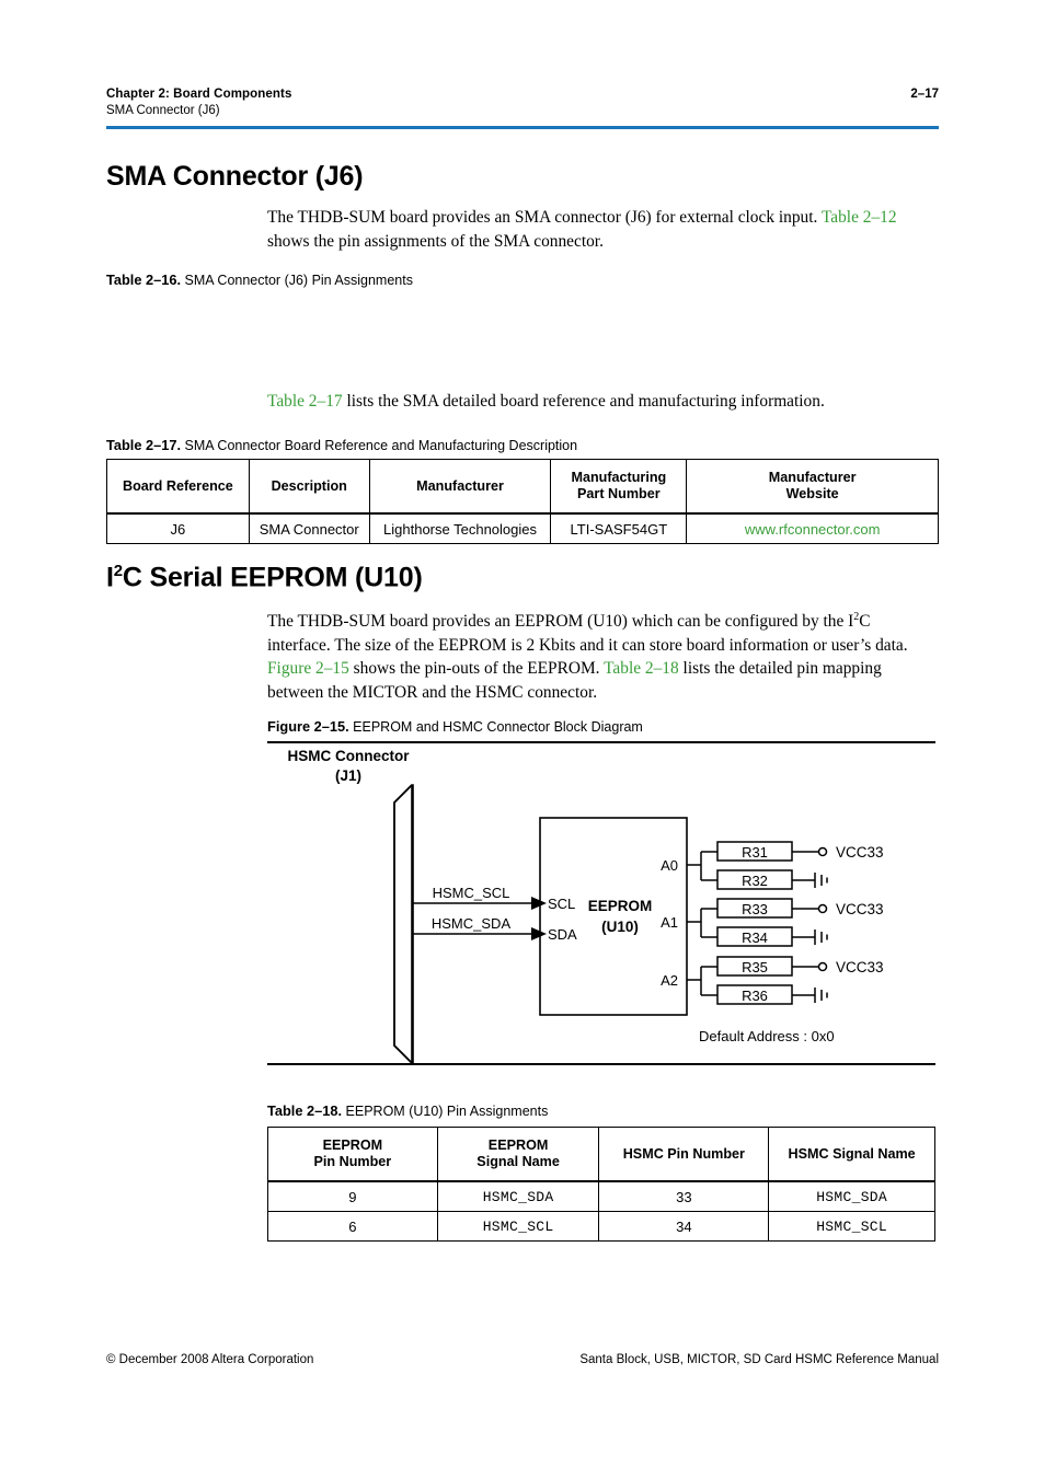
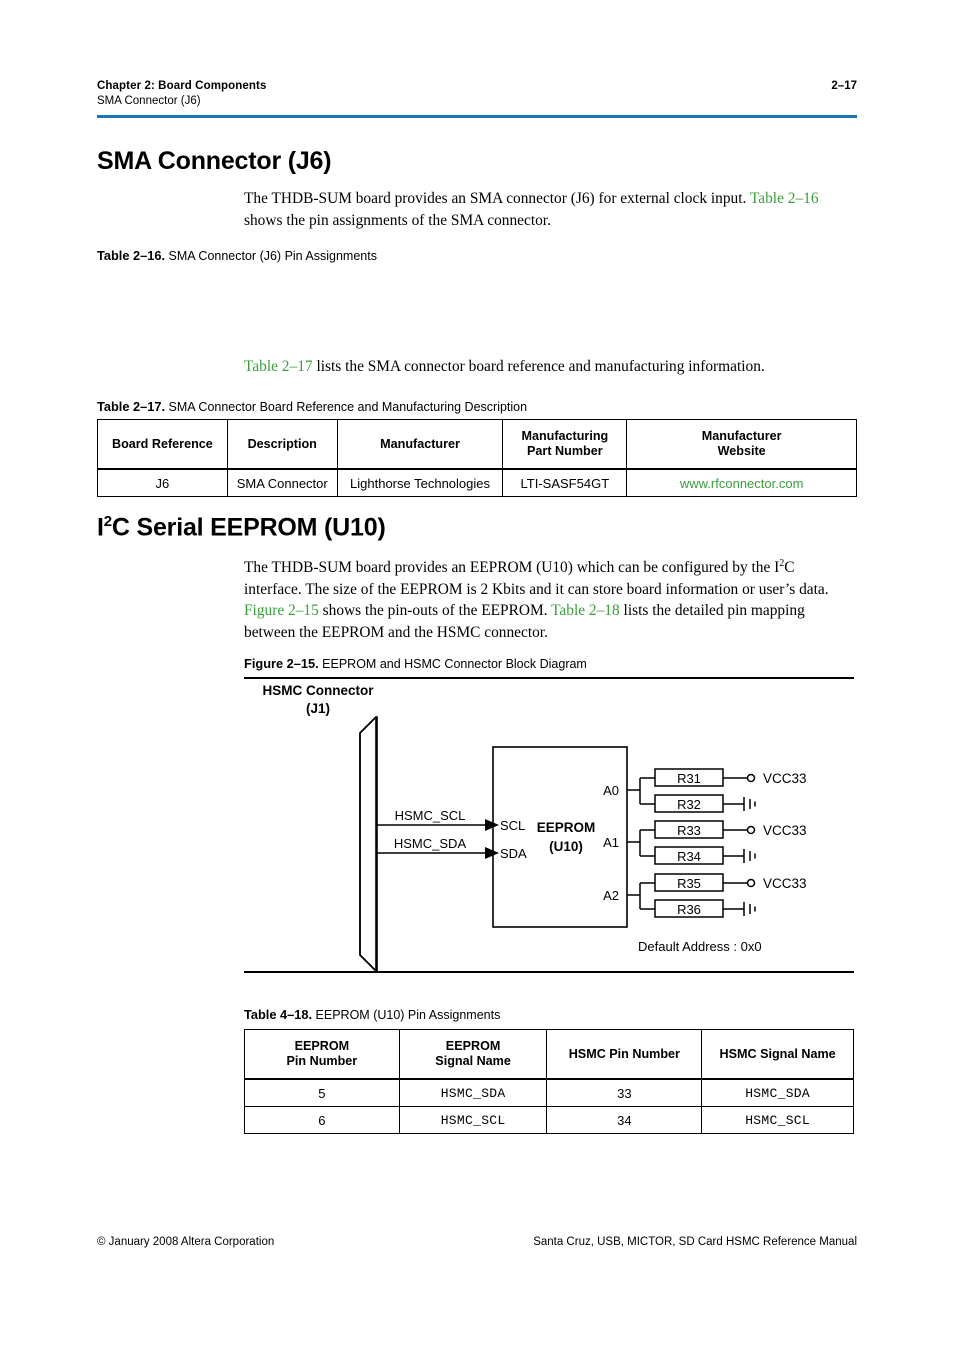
  Chapter 2: Board Components
  SMA Connector (J6)
  2–17
  SMA Connector (J6)
- The THDB-SUM board provides an SMA connector (J6) for external clock input. Table 2–12 shows the pin assignments of the SMA connector.
+ The THDB-SUM board provides an SMA connector (J6) for external clock input. Table 2–16 shows the pin assignments of the SMA connector.
  Table 2–16. SMA Connector (J6) Pin Assignments
- Table 2–17 lists the SMA detailed board reference and manufacturing information.
+ Table 2–17 lists the SMA connector board reference and manufacturing information.
  Table 2–17. SMA Connector Board Reference and Manufacturing Description
  Board Reference	Description	Manufacturer	Manufacturing Part Number	Manufacturer Website
  J6	SMA Connector	Lighthorse Technologies	LTI-SASF54GT	www.rfconnector.com
  I2C Serial EEPROM (U10)
- The THDB-SUM board provides an EEPROM (U10) which can be configured by the I2C interface. The size of the EEPROM is 2 Kbits and it can store board information or user’s data. Figure 2–15 shows the pin-outs of the EEPROM. Table 2–18 lists the detailed pin mapping between the MICTOR and the HSMC connector.
+ The THDB-SUM board provides an EEPROM (U10) which can be configured by the I2C interface. The size of the EEPROM is 2 Kbits and it can store board information or user’s data. Figure 2–15 shows the pin-outs of the EEPROM. Table 2–18 lists the detailed pin mapping between the EEPROM and the HSMC connector.
  Figure 2–15. EEPROM and HSMC Connector Block Diagram
  HSMC Connector
  (J1)
  HSMC_SCL
  HSMC_SDA
  SCL
  SDA
  EEPROM
  (U10)
  A0
  A1
  A2
  R31
  R32
  R33
  R34
  R35
  R36
  VCC33
  VCC33
  VCC33
  Default Address : 0x0
- Table 2–18. EEPROM (U10) Pin Assignments
+ Table 4–18. EEPROM (U10) Pin Assignments
  EEPROM Pin Number	EEPROM Signal Name	HSMC Pin Number	HSMC Signal Name
- 9	HSMC_SDA	33	HSMC_SDA
+ 5	HSMC_SDA	33	HSMC_SDA
  6	HSMC_SCL	34	HSMC_SCL
- © December 2008 Altera Corporation
+ © January 2008 Altera Corporation
- Santa Block, USB, MICTOR, SD Card HSMC Reference Manual
+ Santa Cruz, USB, MICTOR, SD Card HSMC Reference Manual
